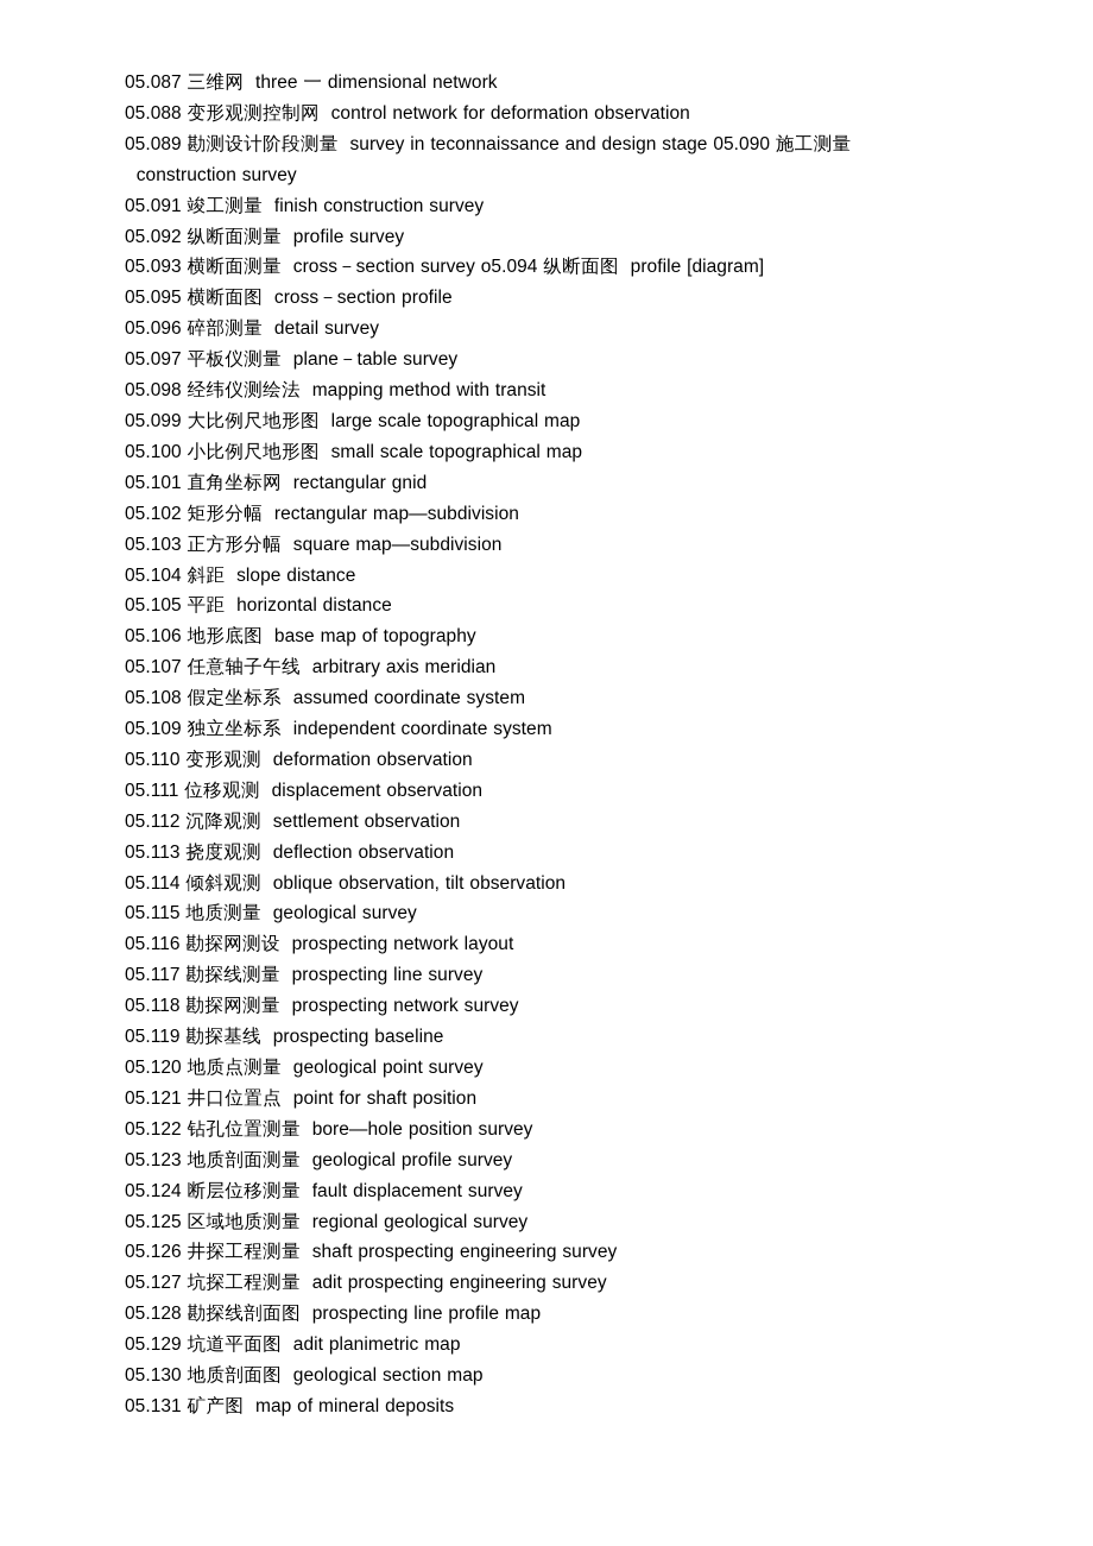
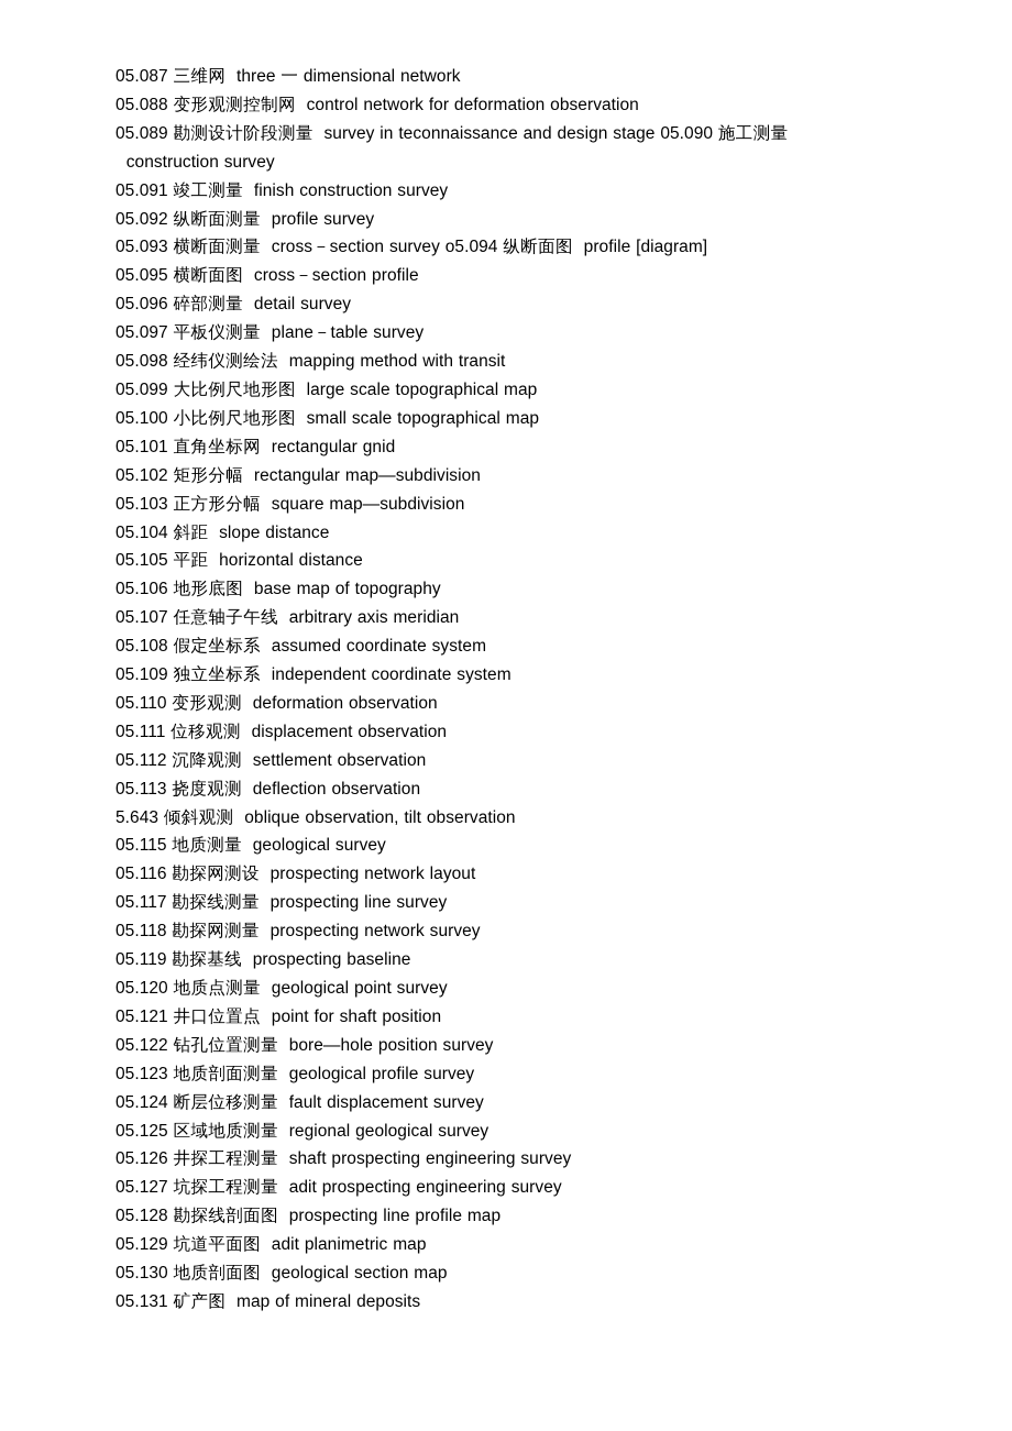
- 05.087 三维网 three 一 dimensional network05.088 变形观测控制网 control network for deformation observation05.089 勘测设计阶段测量 survey in teconnaissance and design stage 05.090 施工测量 construction survey05.091 竣工测量 finish construction survey05.092 纵断面测量 profile survey05.093 横断面测量 cross－section survey o5.094 纵断面图 profile [diagram]05.095 横断面图 cross－section profile05.096 碎部测量 detail survey05.097 平板仪测量 plane－table survey05.098 经纬仪测绘法 mapping method with transit05.099 大比例尺地形图 large scale topographical map05.100 小比例尺地形图 small scale topographical map05.101 直角坐标网 rectangular gnid05.102 矩形分幅 rectangular map—subdivision05.103 正方形分幅 square map—subdivision05.104 斜距 slope distance05.105 平距 horizontal distance05.106 地形底图 base map of topography05.107 任意轴子午线 arbitrary axis meridian05.108 假定坐标系 assumed coordinate system05.109 独立坐标系 independent coordinate system05.110 变形观测 deformation observation05.111 位移观测 displacement observation05.112 沉降观测 settlement observation05.113 挠度观测 deflection observation05.114 倾斜观测 oblique observation, tilt observation05.115 地质测量 geological survey05.116 勘探网测设 prospecting network layout05.117 勘探线测量 prospecting line survey05.118 勘探网测量 prospecting network survey05.119 勘探基线 prospecting baseline05.120 地质点测量 geological point survey05.121 井口位置点 point for shaft position05.122 钻孔位置测量 bore—hole position survey05.123 地质剖面测量 geological profile survey05.124 断层位移测量 fault displacement survey05.125 区域地质测量 regional geological survey05.126 井探工程测量 shaft prospecting engineering survey05.127 坑探工程测量 adit prospecting engineering survey05.128 勘探线剖面图 prospecting line profile map05.129 坑道平面图 adit planimetric map05.130 地质剖面图 geological section map05.131 矿产图 map of mineral deposits
+ 05.087 三维网 three 一 dimensional network05.088 变形观测控制网 control network for deformation observation05.089 勘测设计阶段测量 survey in teconnaissance and design stage 05.090 施工测量 construction survey05.091 竣工测量 finish construction survey05.092 纵断面测量 profile survey05.093 横断面测量 cross－section survey o5.094 纵断面图 profile [diagram]05.095 横断面图 cross－section profile05.096 碎部测量 detail survey05.097 平板仪测量 plane－table survey05.098 经纬仪测绘法 mapping method with transit05.099 大比例尺地形图 large scale topographical map05.100 小比例尺地形图 small scale topographical map05.101 直角坐标网 rectangular gnid05.102 矩形分幅 rectangular map—subdivision05.103 正方形分幅 square map—subdivision05.104 斜距 slope distance05.105 平距 horizontal distance05.106 地形底图 base map of topography05.107 任意轴子午线 arbitrary axis meridian05.108 假定坐标系 assumed coordinate system05.109 独立坐标系 independent coordinate system05.110 变形观测 deformation observation05.111 位移观测 displacement observation05.112 沉降观测 settlement observation05.113 挠度观测 deflection observation5.643 倾斜观测 oblique observation, tilt observation05.115 地质测量 geological survey05.116 勘探网测设 prospecting network layout05.117 勘探线测量 prospecting line survey05.118 勘探网测量 prospecting network survey05.119 勘探基线 prospecting baseline05.120 地质点测量 geological point survey05.121 井口位置点 point for shaft position05.122 钻孔位置测量 bore—hole position survey05.123 地质剖面测量 geological profile survey05.124 断层位移测量 fault displacement survey05.125 区域地质测量 regional geological survey05.126 井探工程测量 shaft prospecting engineering survey05.127 坑探工程测量 adit prospecting engineering survey05.128 勘探线剖面图 prospecting line profile map05.129 坑道平面图 adit planimetric map05.130 地质剖面图 geological section map05.131 矿产图 map of mineral deposits
